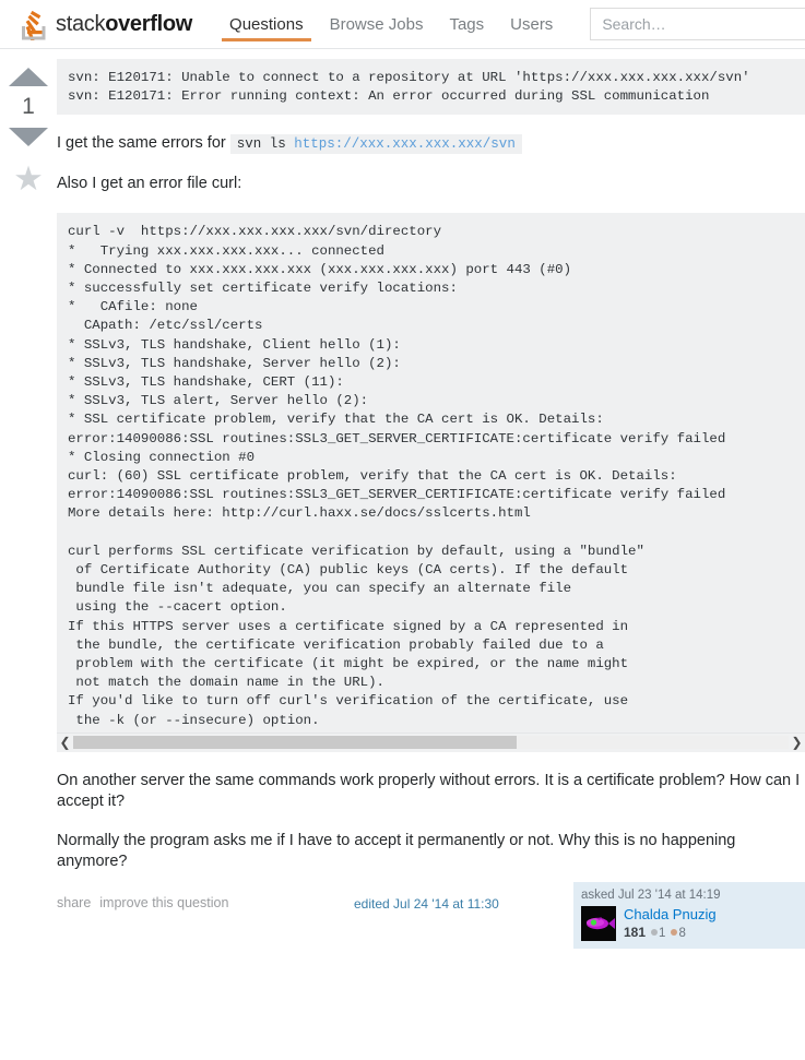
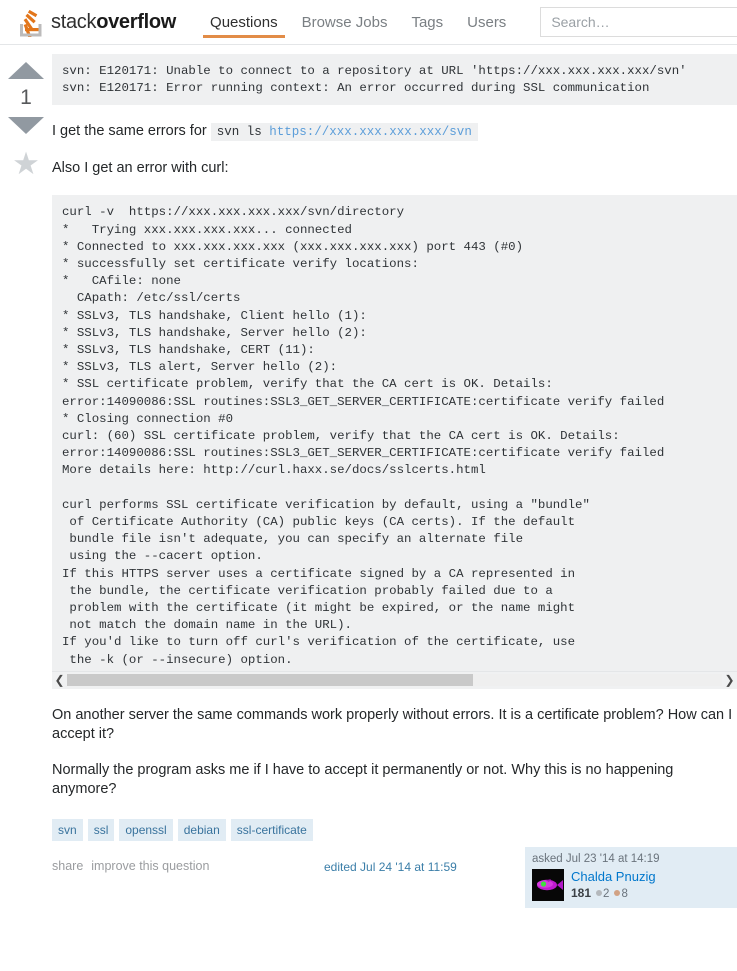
  stackoverflow
  Questions
  Browse Jobs
  Tags
  Users
  Search…
  1
  ★
  svn: E120171: Unable to connect to a repository at URL 'https://xxx.xxx.xxx.xxx/svn'
  svn: E120171: Error running context: An error occurred during SSL communication
  I get the same errors for svn ls https://xxx.xxx.xxx.xxx/svn
- Also I get an error file curl:
+ Also I get an error with curl:
  curl -v https://xxx.xxx.xxx.xxx/svn/directory
  * Trying xxx.xxx.xxx.xxx... connected
  * Connected to xxx.xxx.xxx.xxx (xxx.xxx.xxx.xxx) port 443 (#0)
  * successfully set certificate verify locations:
  * CAfile: none
  CApath: /etc/ssl/certs
  * SSLv3, TLS handshake, Client hello (1):
  * SSLv3, TLS handshake, Server hello (2):
  * SSLv3, TLS handshake, CERT (11):
  * SSLv3, TLS alert, Server hello (2):
  * SSL certificate problem, verify that the CA cert is OK. Details:
  error:14090086:SSL routines:SSL3_GET_SERVER_CERTIFICATE:certificate verify failed
  * Closing connection #0
  curl: (60) SSL certificate problem, verify that the CA cert is OK. Details:
  error:14090086:SSL routines:SSL3_GET_SERVER_CERTIFICATE:certificate verify failed
  More details here: http://curl.haxx.se/docs/sslcerts.html
  curl performs SSL certificate verification by default, using a "bundle"
  of Certificate Authority (CA) public keys (CA certs). If the default
  bundle file isn't adequate, you can specify an alternate file
  using the --cacert option.
  If this HTTPS server uses a certificate signed by a CA represented in
  the bundle, the certificate verification probably failed due to a
  problem with the certificate (it might be expired, or the name might
  not match the domain name in the URL).
  If you'd like to turn off curl's verification of the certificate, use
  the -k (or --insecure) option.
  ❮
  ❯
  On another server the same commands work properly without errors. It is a certificate problem? How can I accept it?
  Normally the program asks me if I have to accept it permanently or not. Why this is no happening anymore?
+ svn
+ ssl
+ openssl
+ debian
+ ssl-certificate
  share
  improve this question
- edited Jul 24 '14 at 11:30
+ edited Jul 24 '14 at 11:59
  asked Jul 23 '14 at 14:19
  Chalda Pnuzig
- 181 1 8
+ 181 2 8
